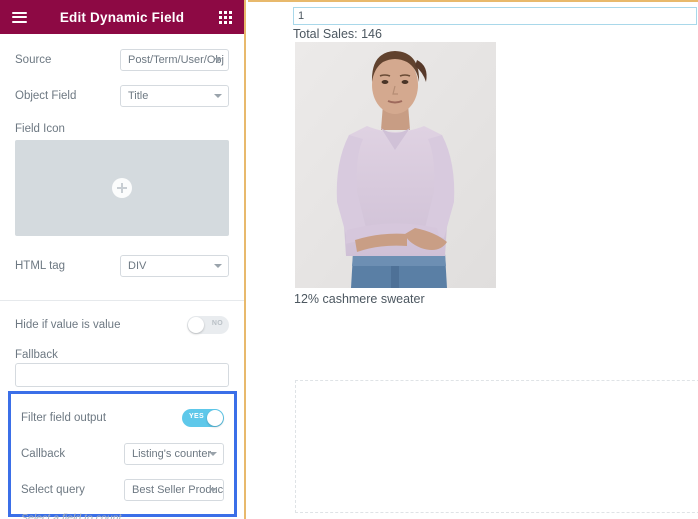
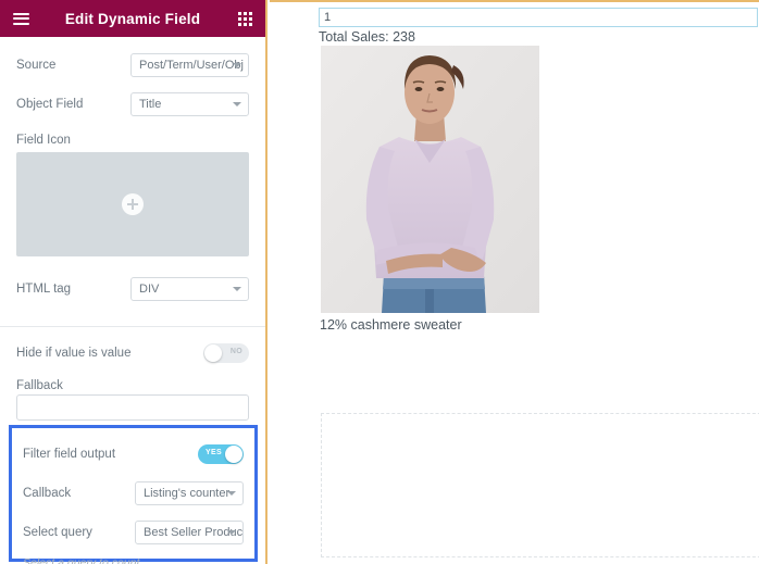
  Edit Dynamic Field
  Source
  Post/Term/User/Obj
  Object Field
  Title
  Field Icon
  HTML tag
  DIV
  Hide if value is value
  Fallback
  Filter field output
  Callback
  Listing's counter
  Select query
  Best Seller Produc
- Select a field to count
+ Select a query to count
  1
- Total Sales: 146
+ Total Sales: 238
  12% cashmere sweater
